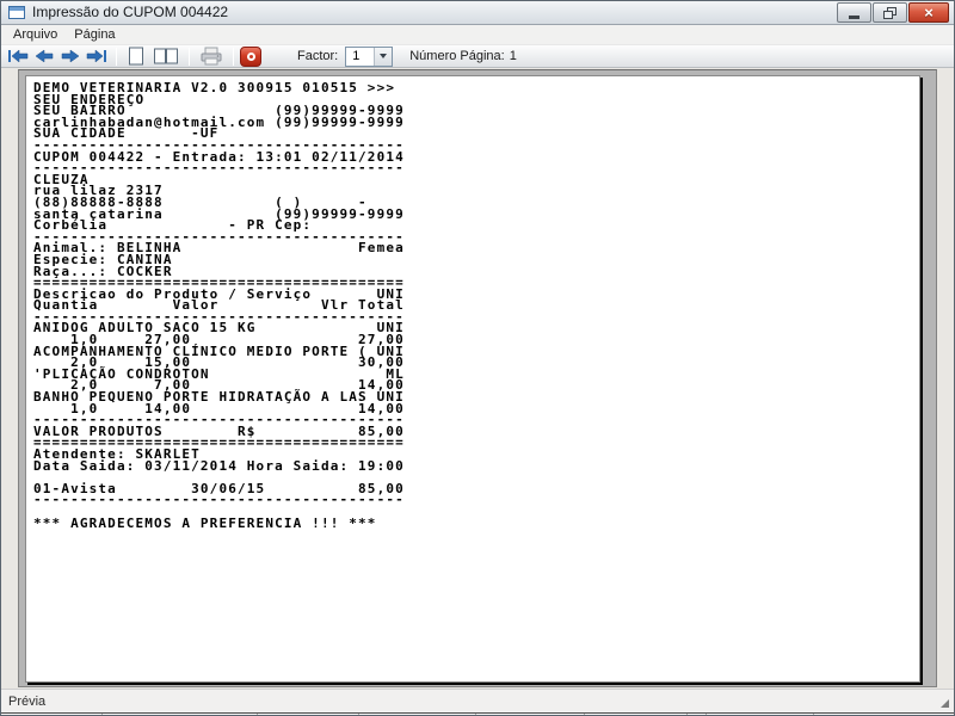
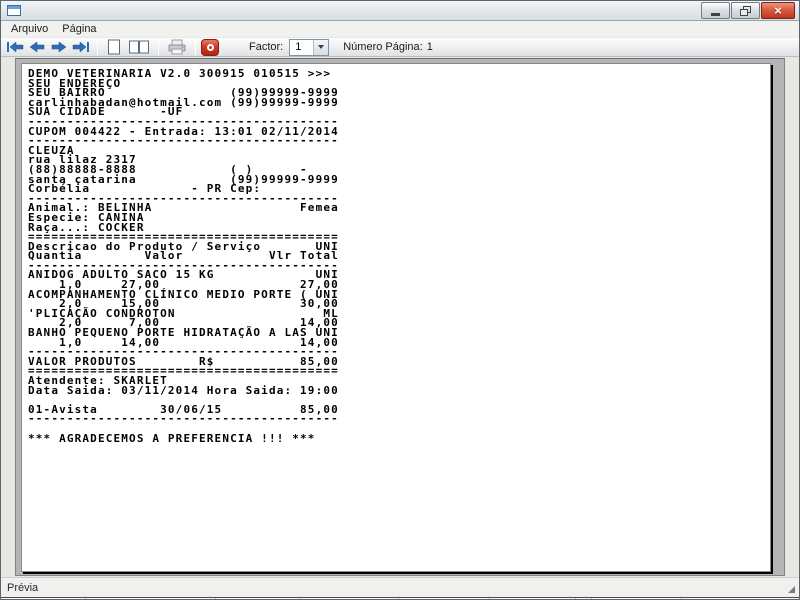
- Impressão do CUPOM 004422
  ×
  Arquivo
  Página
  Factor:
  1
  Número Página:
  1
  DEMO VETERINARIA V2.0 300915 010515 >>>
  SEU ENDEREÇO
  SEU BAIRRO (99)99999-9999
  carlinhabadan@hotmail.com (99)99999-9999
  SUA CIDADE -UF
  ----------------------------------------
  CUPOM 004422 - Entrada: 13:01 02/11/2014
  ----------------------------------------
  CLEUZA
  rua lilaz 2317
  (88)88888-8888 ( ) -
  santa catarina (99)99999-9999
  Corbélia - PR Cep:
  ----------------------------------------
  Animal.: BELINHA Femea
  Especie: CANINA
  Raça...: COCKER
  ========================================
  Descricao do Produto / Serviço UNI
  Quantia Valor Vlr Total
  ----------------------------------------
  ANIDOG ADULTO SACO 15 KG UNI
  1,0 27,00 27,00
  ACOMPANHAMENTO CLÍNICO MEDIO PORTE ( UNI
  2,0 15,00 30,00
  'PLICAÇÃO CONDROTON ML
  2,0 7,00 14,00
  BANHO PEQUENO PORTE HIDRATAÇÃO A LAS UNI
  1,0 14,00 14,00
  ----------------------------------------
  VALOR PRODUTOS R$ 85,00
  ========================================
  Atendente: SKARLET
  Data Saida: 03/11/2014 Hora Saida: 19:00
  01-Avista 30/06/15 85,00
  ----------------------------------------
  *** AGRADECEMOS A PREFERENCIA !!! ***
  Prévia
